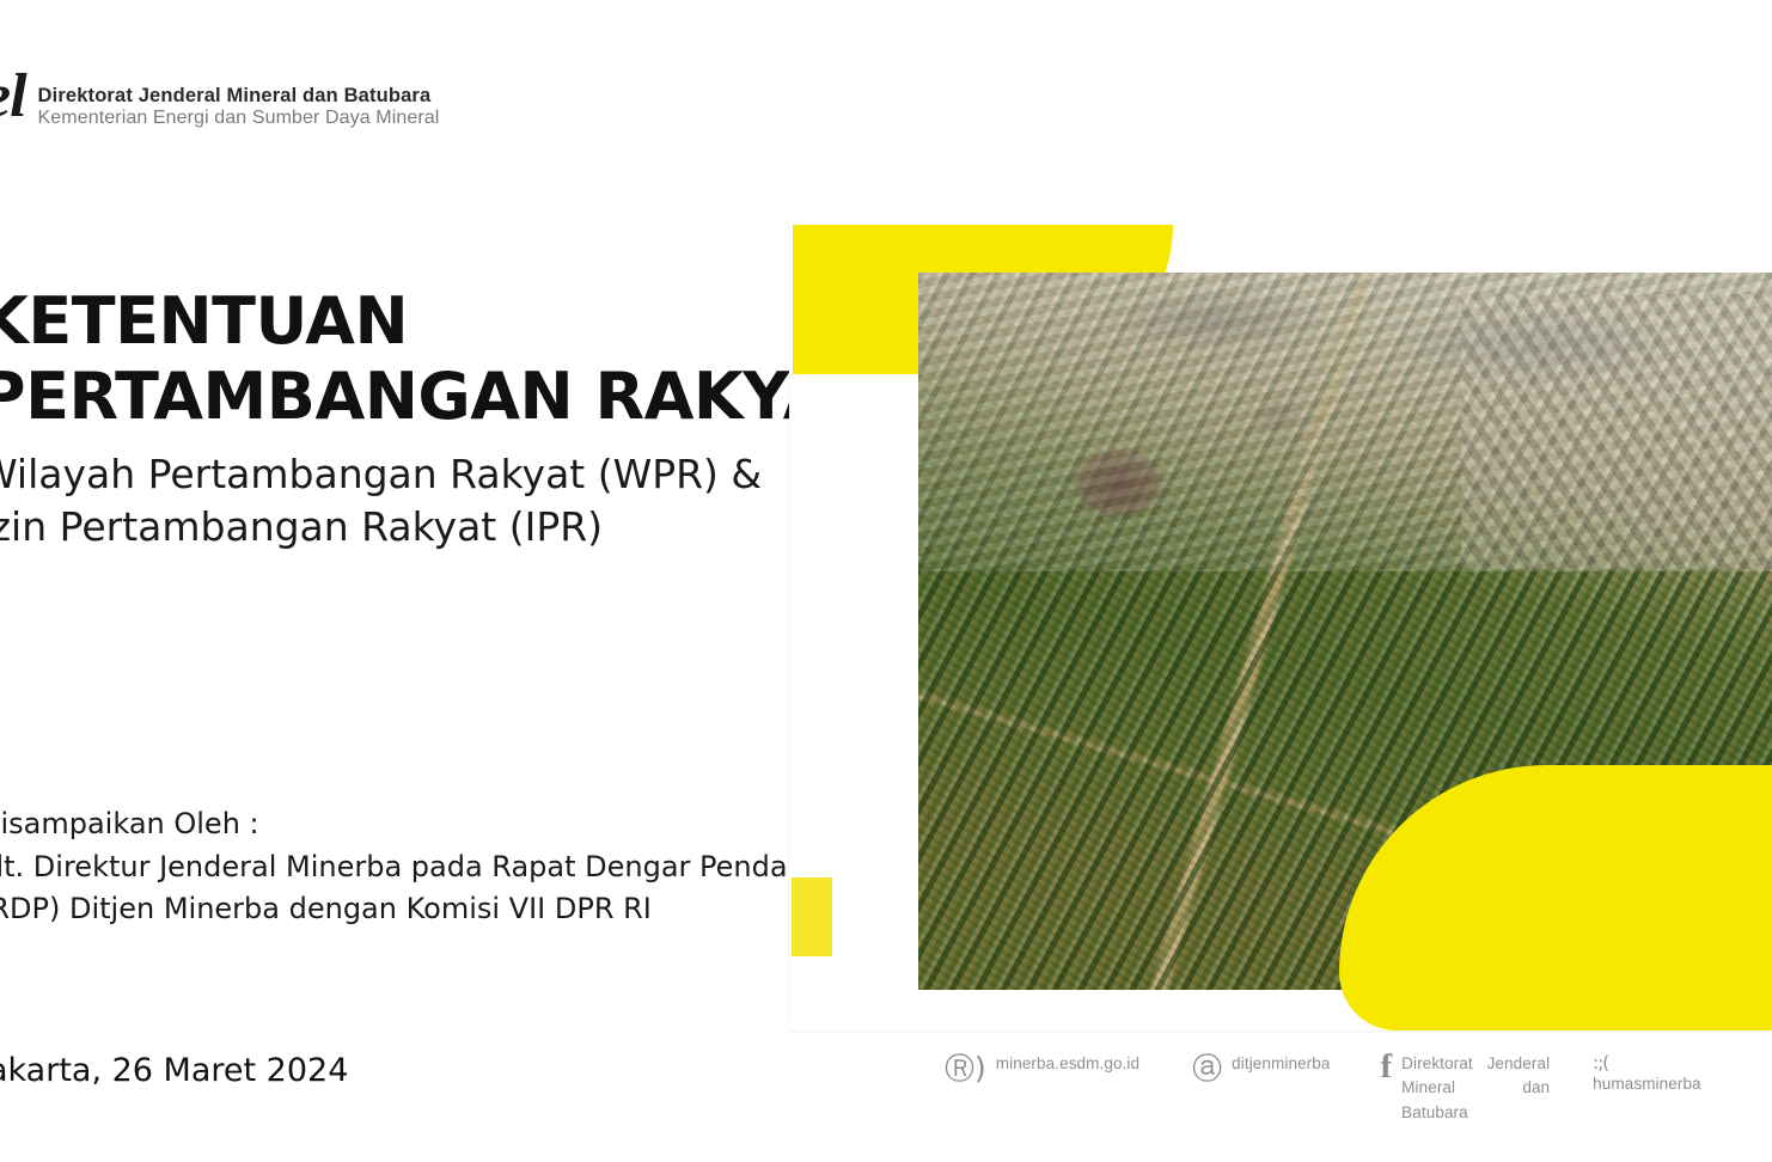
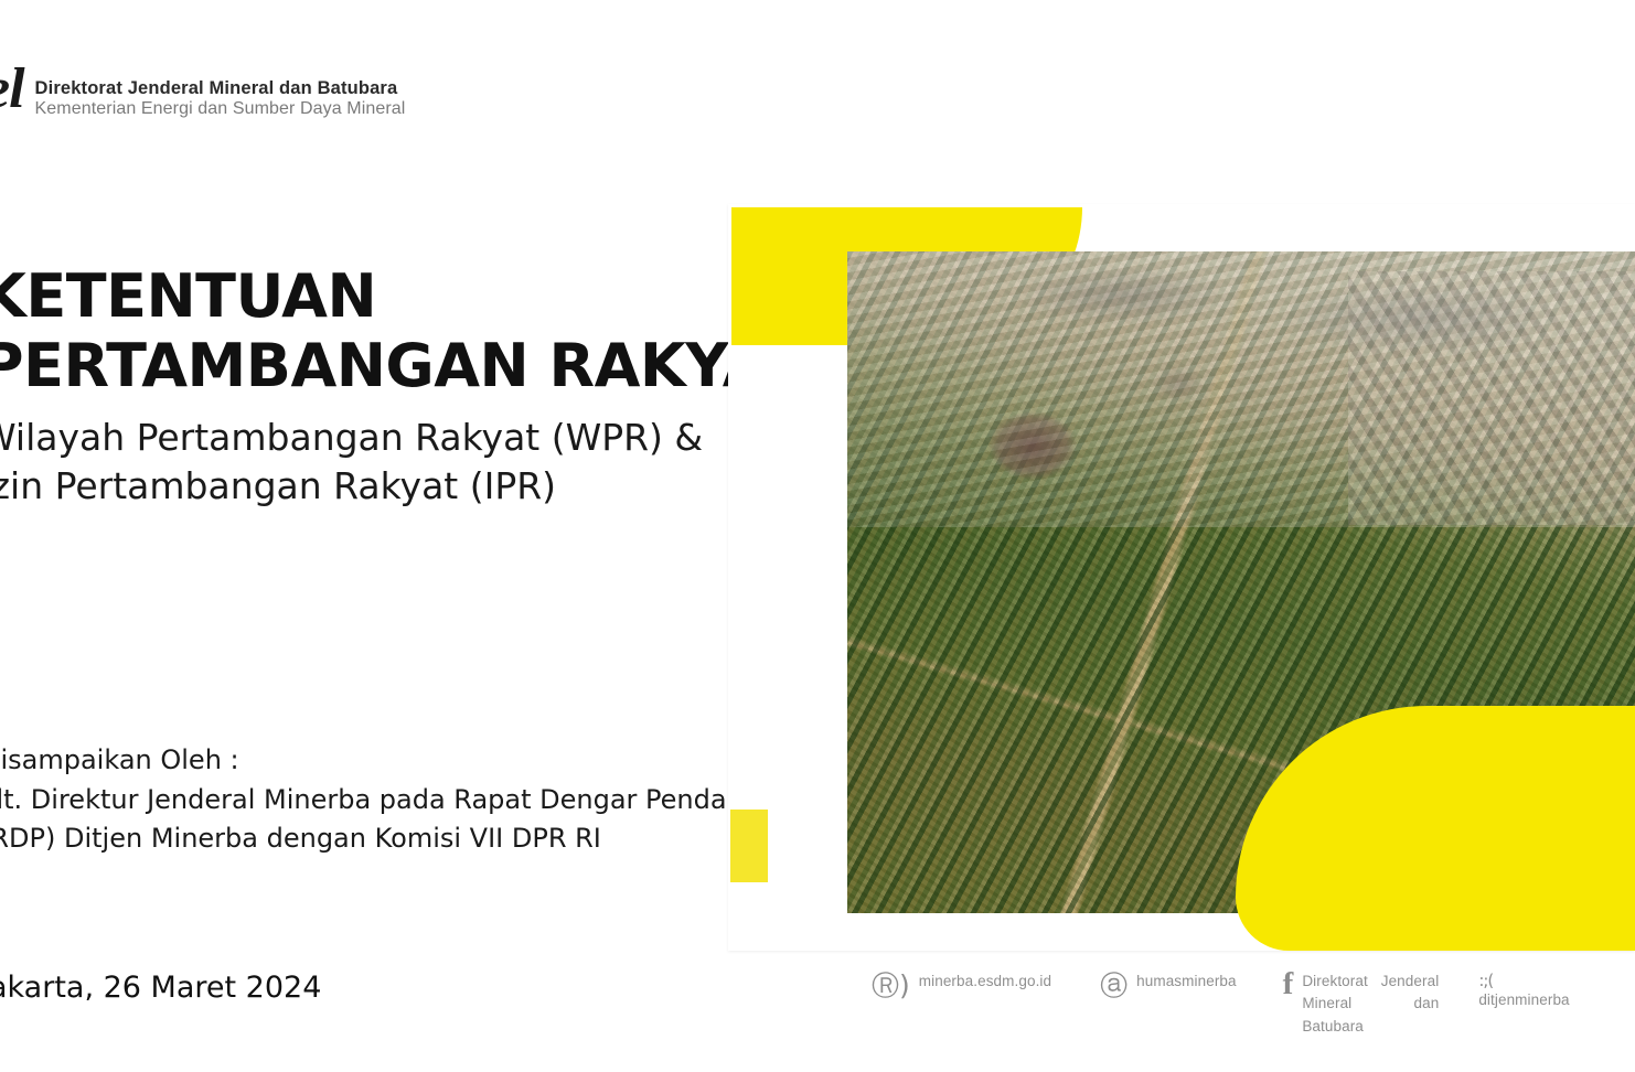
  Direktorat Jenderal Mineral dan Batubara
  Kementerian Energi dan Sumber Daya Mineral
  KETENTUAN
  PERTAMBANGAN RAKY
  ilayah Pertambangan Rakyat (WPR) &
  zin Pertambangan Rakyat (IPR)
  isampaikan Oleh :
  t. Direktur Jenderal Minerba pada Rapat Dengar Penda
  DP) Ditjen Minerba dengan Komisi VII DPR RI
  karta, 26 Maret 2024
  Ⓡ)
  minerba.esdm.go.id
  ⓐ
- ditjenminerba
+ humasminerba
  f
  Direktorat Jenderal Mineral dan Batubara
  :;(
- humasminerba
+ ditjenminerba
